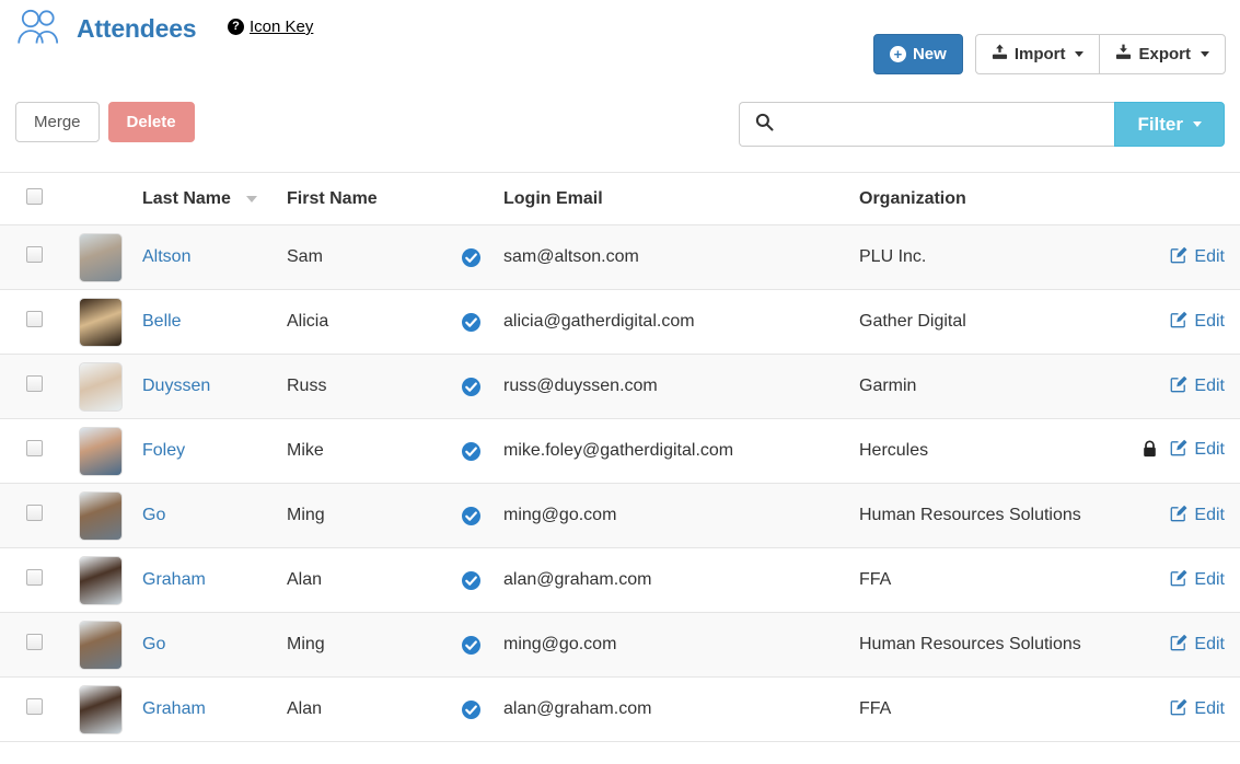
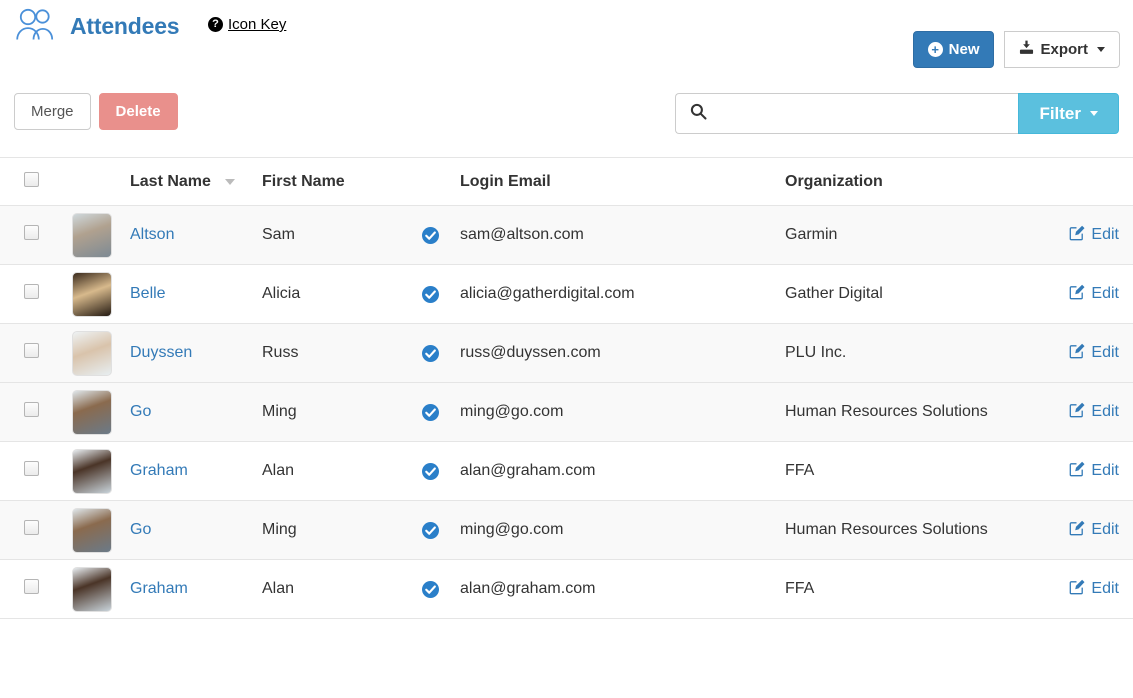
  Attendees
  ?
  Icon Key
  +
  New
- Import
  Export
  Merge
  Delete
  Filter
  		Last Name	First Name		Login Email	Organization
- 		Altson	Sam		sam@altson.com	PLU Inc.	Edit
+ 		Altson	Sam		sam@altson.com	Garmin	Edit
  		Belle	Alicia		alicia@gatherdigital.com	Gather Digital	Edit
- 		Duyssen	Russ		russ@duyssen.com	Garmin	Edit
+ 		Duyssen	Russ		russ@duyssen.com	PLU Inc.	Edit
- 		Foley	Mike		mike.foley@gatherdigital.com	Hercules	Edit
  		Go	Ming		ming@go.com	Human Resources Solutions	Edit
  		Graham	Alan		alan@graham.com	FFA	Edit
  		Go	Ming		ming@go.com	Human Resources Solutions	Edit
  		Graham	Alan		alan@graham.com	FFA	Edit
